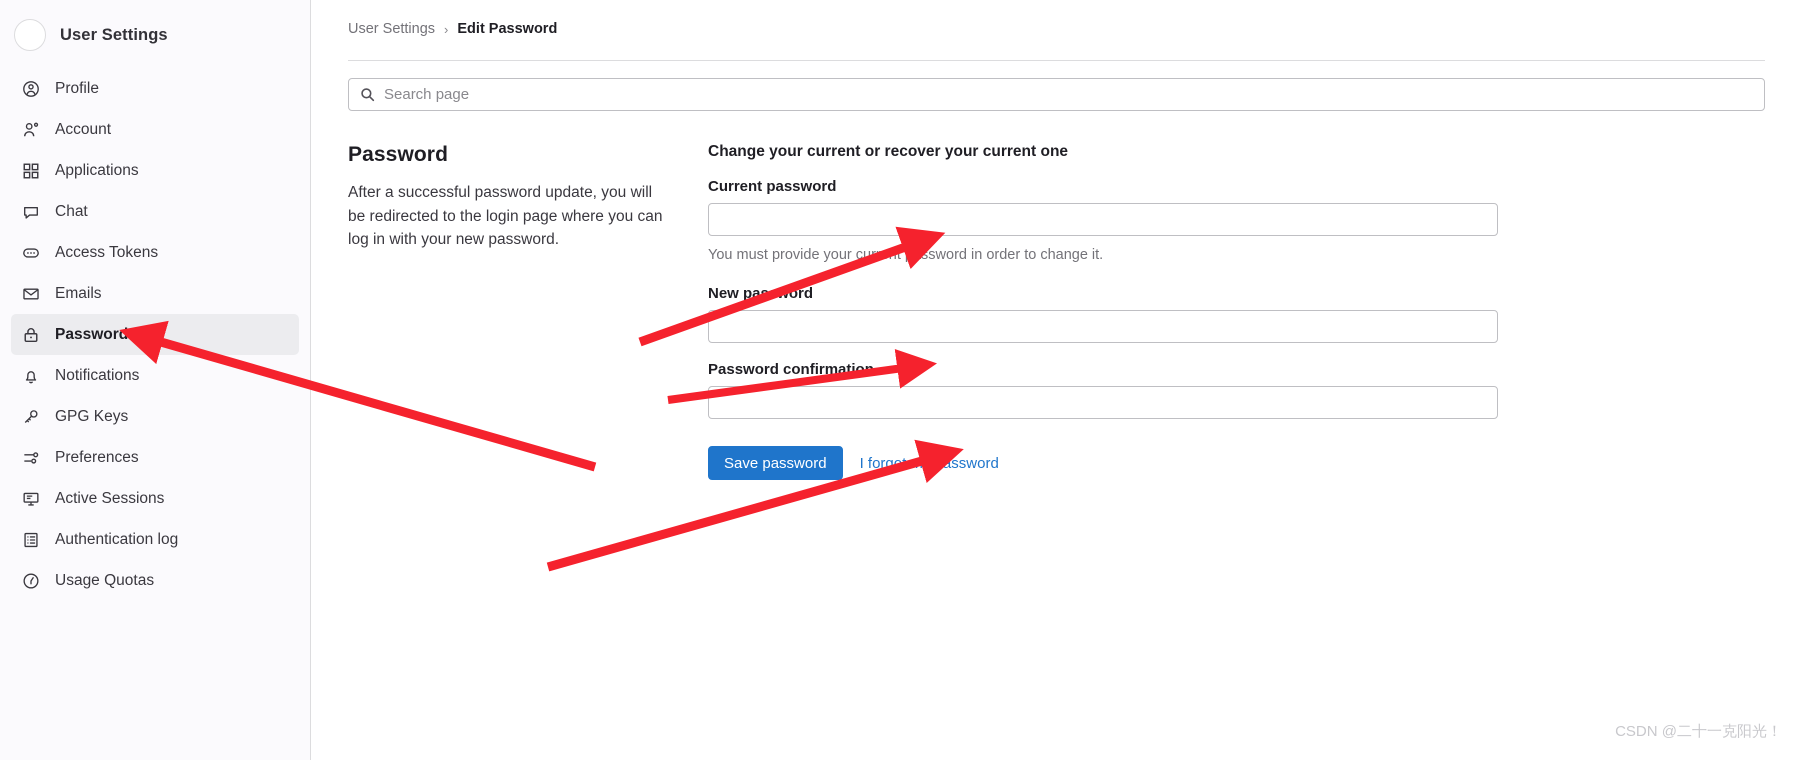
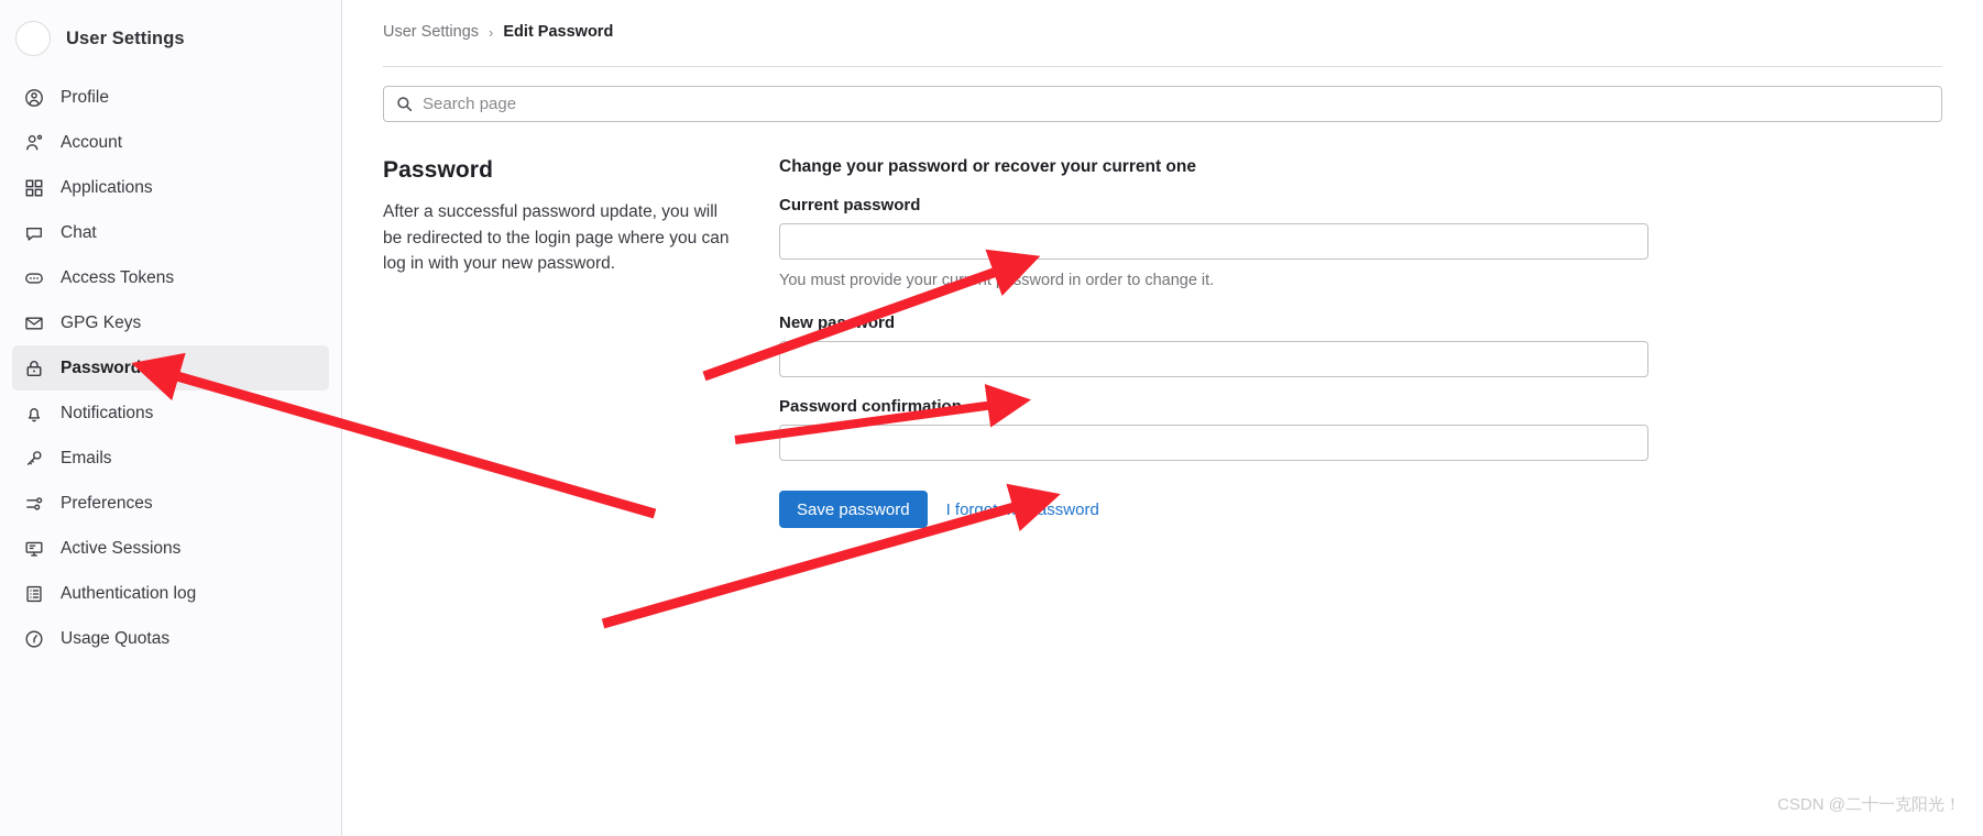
  User Settings
  Profile
  Account
  Applications
  Chat
  Access Tokens
- Emails
+ GPG Keys
  Password
  Notifications
- GPG Keys
+ Emails
  Preferences
  Active Sessions
  Authentication log
  Usage Quotas
  User Settings
  ›
  Edit Password
  Search page
  Password
  After a successful password update, you will be redirected to the login page where you can log in with your new password.
- Change your current or recover your current one
+ Change your password or recover your current one
  Current password
  You must provide your cut password in order to change it.
  New paord
  Password confirmatio
  Save password
  I forgo password
  CSDN @二十一克阳光！
